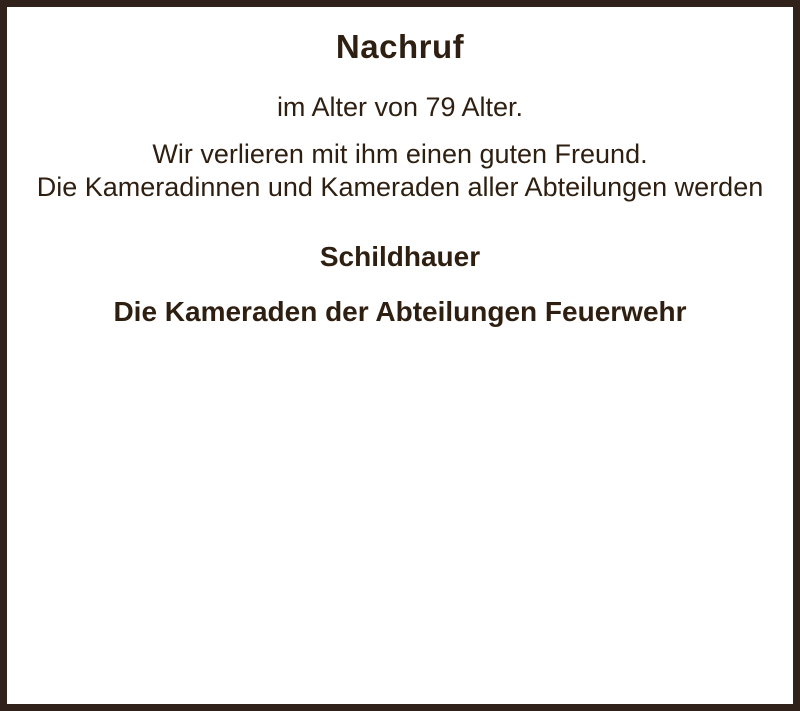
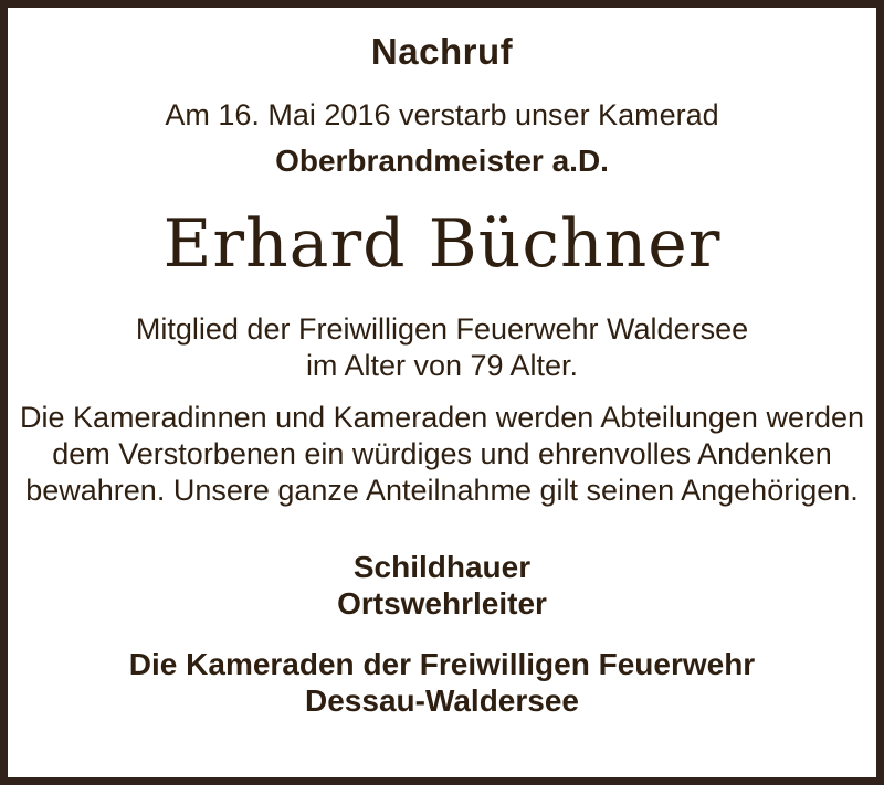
  Nachruf
+ Am 16. Mai 2016 verstarb unser Kamerad
+ Oberbrandmeister a.D.
+ Erhard Büchner
+ Mitglied der Freiwilligen Feuerwehr Waldersee
  im Alter von 79 Alter.
- Wir verlieren mit ihm einen guten Freund.
- Die Kameradinnen und Kameraden aller Abteilungen werden
+ Die Kameradinnen und Kameraden werden Abteilungen werden
+ dem Verstorbenen ein würdiges und ehrenvolles Andenken
+ bewahren. Unsere ganze Anteilnahme gilt seinen Angehörigen.
  Schildhauer
+ Ortswehrleiter
- Die Kameraden der Abteilungen Feuerwehr
+ Die Kameraden der Freiwilligen Feuerwehr
+ Dessau-Waldersee
